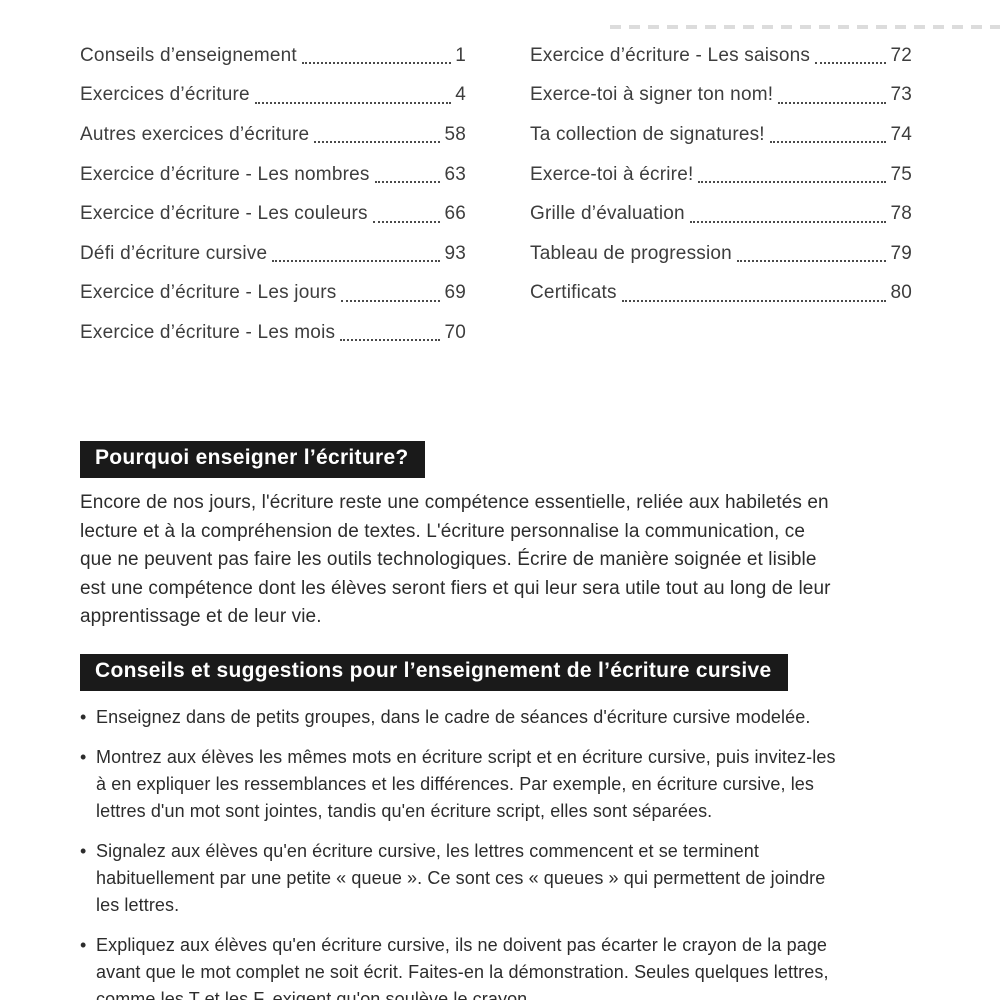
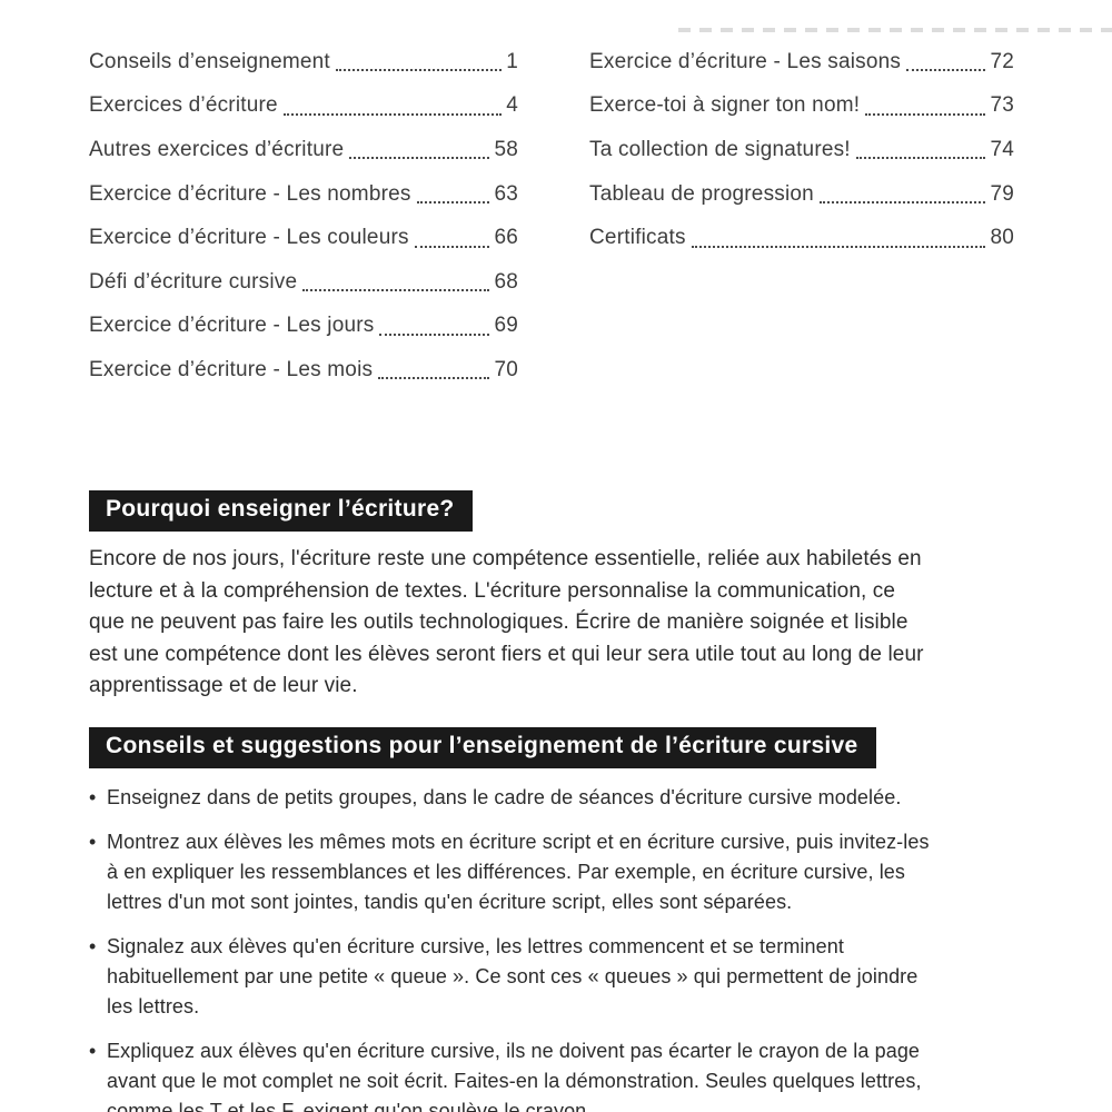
  Conseils d’enseignement
  1
  Exercices d’écriture
  4
  Autres exercices d’écriture
  58
  Exercice d’écriture - Les nombres
  63
  Exercice d’écriture - Les couleurs
  66
  Défi d’écriture cursive
- 93
+ 68
  Exercice d’écriture - Les jours
  69
  Exercice d’écriture - Les mois
  70
  Exercice d’écriture - Les saisons
  72
  Exerce-toi à signer ton nom!
  73
  Ta collection de signatures!
  74
- Exerce-toi à écrire!
- 75
- Grille d’évaluation
- 78
  Tableau de progression
  79
  Certificats
  80
  Pourquoi enseigner l’écriture?
  Encore de nos jours, l'écriture reste une compétence essentielle, reliée aux habiletés en
  lecture et à la compréhension de textes. L'écriture personnalise la communication, ce
  que ne peuvent pas faire les outils technologiques. Écrire de manière soignée et lisible
  est une compétence dont les élèves seront fiers et qui leur sera utile tout au long de leur
  apprentissage et de leur vie.
  Conseils et suggestions pour l’enseignement de l’écriture cursive
  •
  Enseignez dans de petits groupes, dans le cadre de séances d'écriture cursive modelée.
  •
  Montrez aux élèves les mêmes mots en écriture script et en écriture cursive, puis invitez-les
  à en expliquer les ressemblances et les différences. Par exemple, en écriture cursive, les
  lettres d'un mot sont jointes, tandis qu'en écriture script, elles sont séparées.
  •
  Signalez aux élèves qu'en écriture cursive, les lettres commencent et se terminent
  habituellement par une petite « queue ». Ce sont ces « queues » qui permettent de joindre
  les lettres.
  •
  Expliquez aux élèves qu'en écriture cursive, ils ne doivent pas écarter le crayon de la page
  avant que le mot complet ne soit écrit. Faites-en la démonstration. Seules quelques lettres,
  comme les T et les F, exigent qu'on soulève le crayon.
